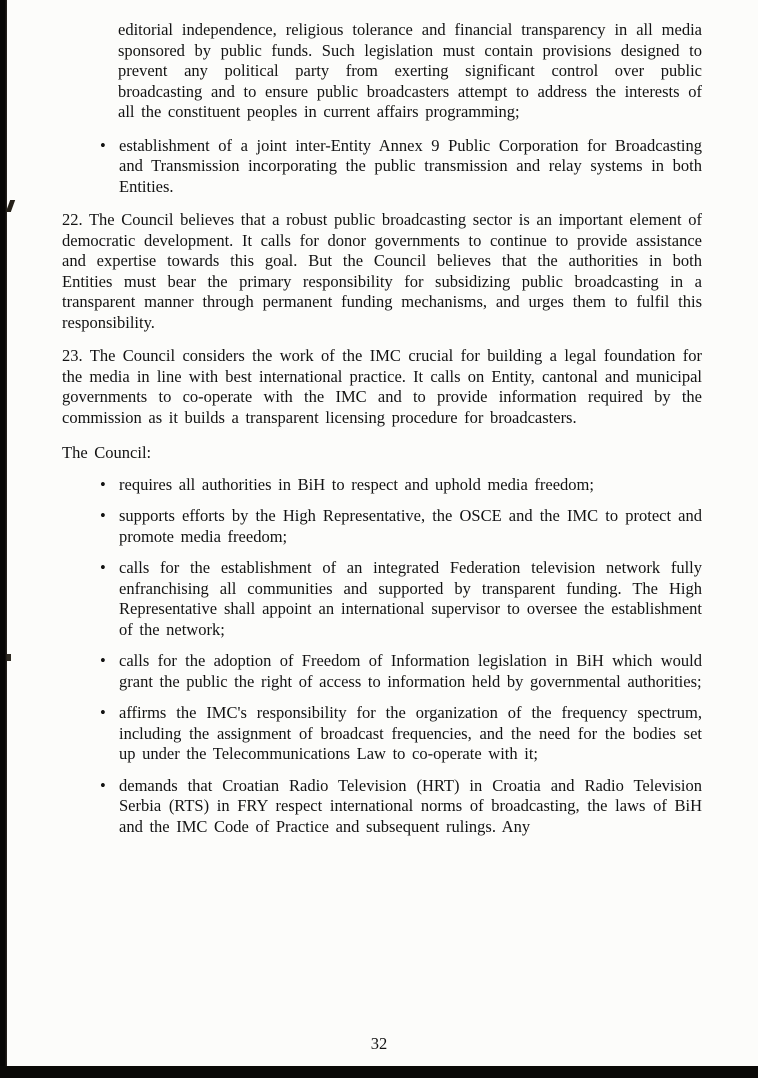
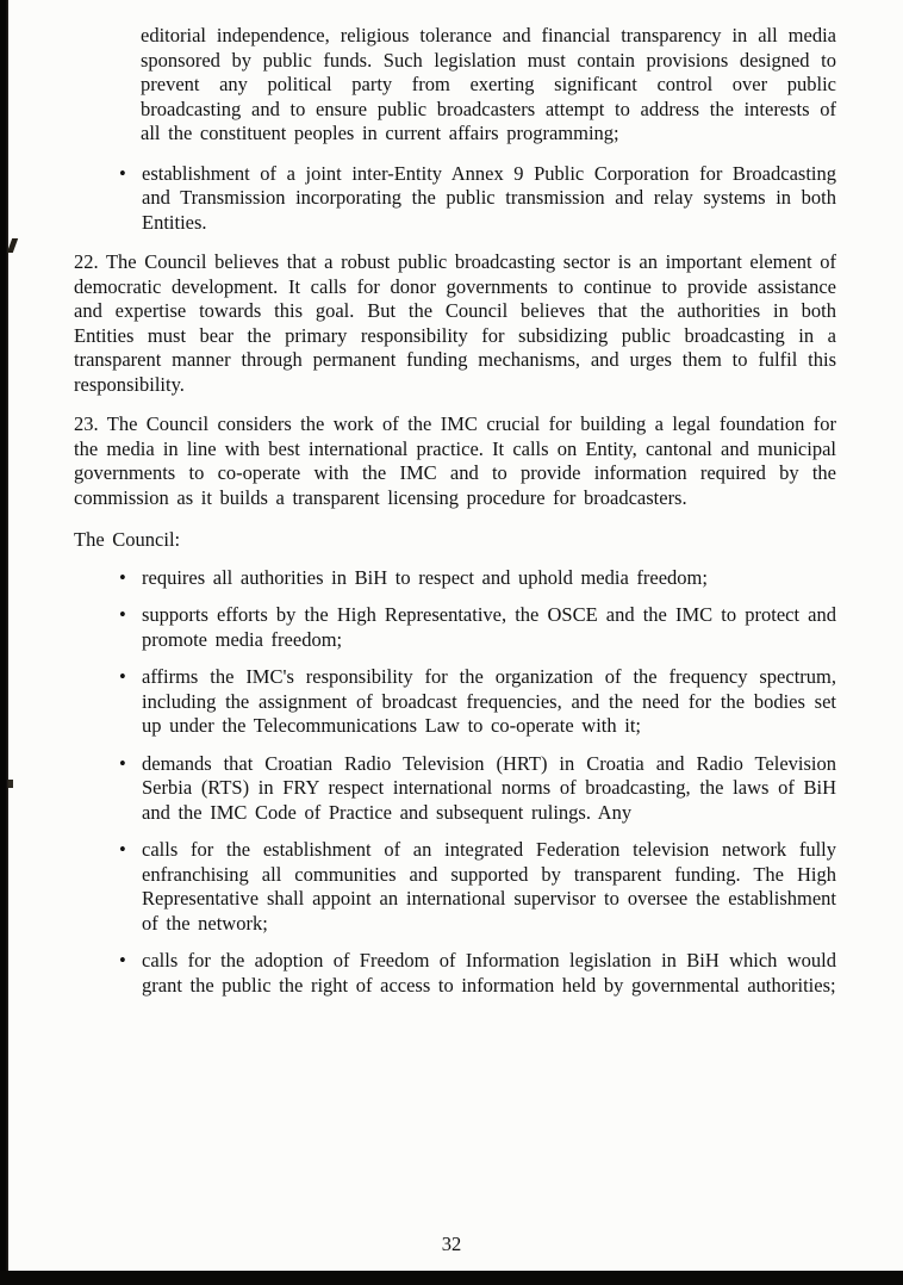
  editorial independence, religious tolerance and financial transparency in all media sponsored by public funds. Such legislation must contain provisions designed to prevent any political party from exerting significant control over public broadcasting and to ensure public broadcasters attempt to address the interests of all the constituent peoples in current affairs programming;
  •
  establishment of a joint inter-Entity Annex 9 Public Corporation for Broadcasting and Transmission incorporating the public transmission and relay systems in both Entities.
  22. The Council believes that a robust public broadcasting sector is an important element of democratic development. It calls for donor governments to continue to provide assistance and expertise towards this goal. But the Council believes that the authorities in both Entities must bear the primary responsibility for subsidizing public broadcasting in a transparent manner through permanent funding mechanisms, and urges them to fulfil this responsibility.
  23. The Council considers the work of the IMC crucial for building a legal foundation for the media in line with best international practice. It calls on Entity, cantonal and municipal governments to co-operate with the IMC and to provide information required by the commission as it builds a transparent licensing procedure for broadcasters.
  The Council:
  •
  requires all authorities in BiH to respect and uphold media freedom;
  •
  supports efforts by the High Representative, the OSCE and the IMC to protect and promote media freedom;
  •
- calls for the establishment of an integrated Federation television network fully enfranchising all communities and supported by transparent funding. The High Representative shall appoint an international supervisor to oversee the establishment of the network;
+ affirms the IMC's responsibility for the organization of the frequency spectrum, including the assignment of broadcast frequencies, and the need for the bodies set up under the Telecommunications Law to co-operate with it;
  •
- calls for the adoption of Freedom of Information legislation in BiH which would grant the public the right of access to information held by governmental authorities;
+ demands that Croatian Radio Television (HRT) in Croatia and Radio Television Serbia (RTS) in FRY respect international norms of broadcasting, the laws of BiH and the IMC Code of Practice and subsequent rulings. Any
  •
- affirms the IMC's responsibility for the organization of the frequency spectrum, including the assignment of broadcast frequencies, and the need for the bodies set up under the Telecommunications Law to co-operate with it;
+ calls for the establishment of an integrated Federation television network fully enfranchising all communities and supported by transparent funding. The High Representative shall appoint an international supervisor to oversee the establishment of the network;
  •
- demands that Croatian Radio Television (HRT) in Croatia and Radio Television Serbia (RTS) in FRY respect international norms of broadcasting, the laws of BiH and the IMC Code of Practice and subsequent rulings. Any
+ calls for the adoption of Freedom of Information legislation in BiH which would grant the public the right of access to information held by governmental authorities;
  32
